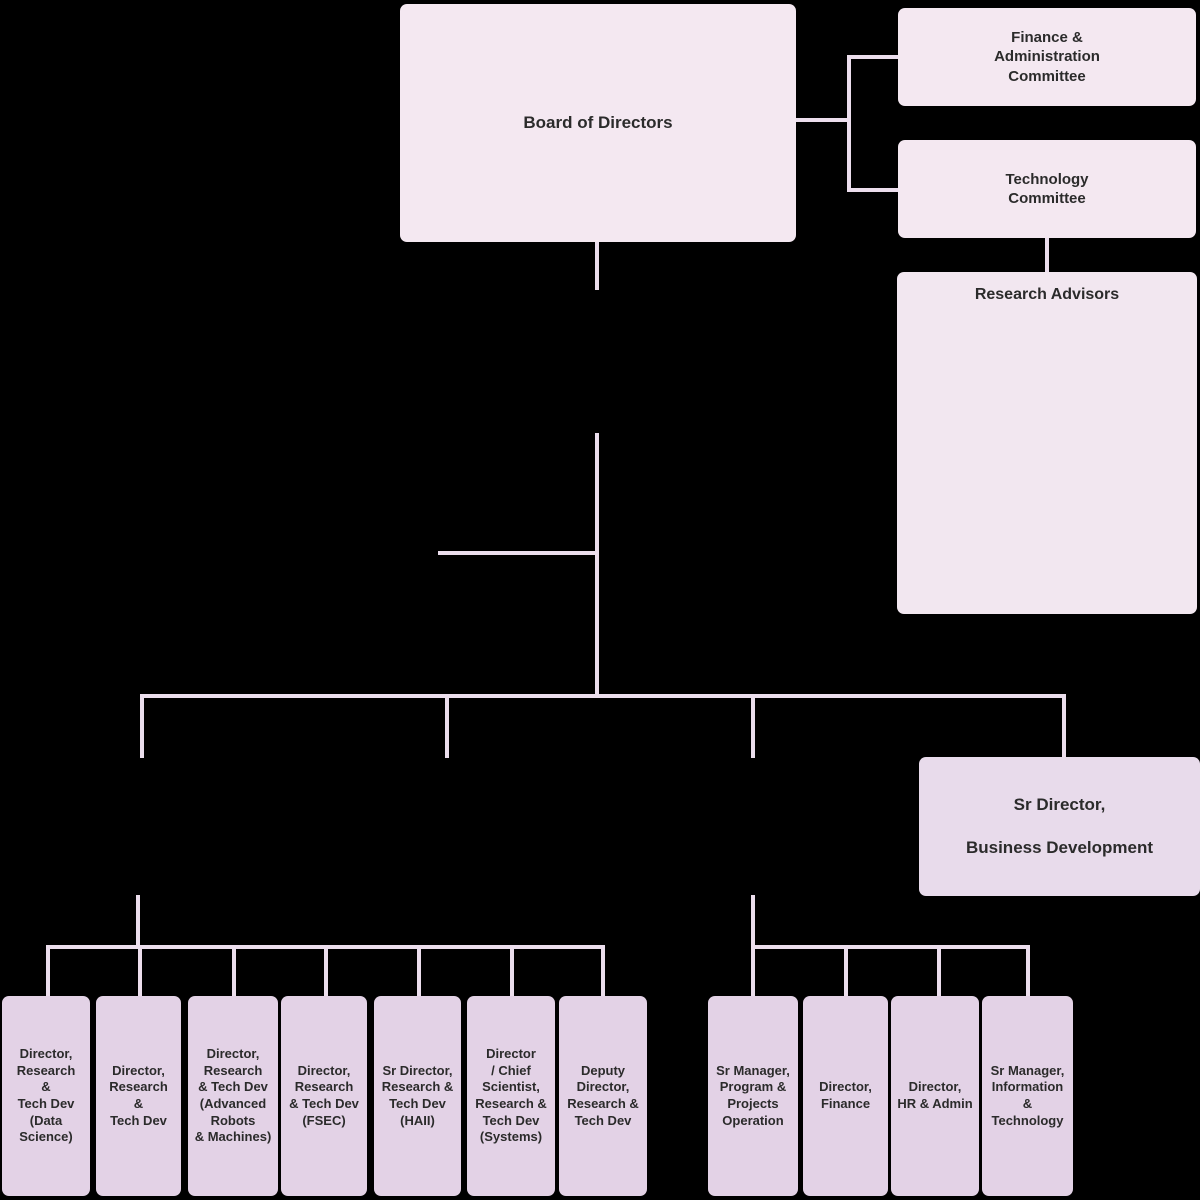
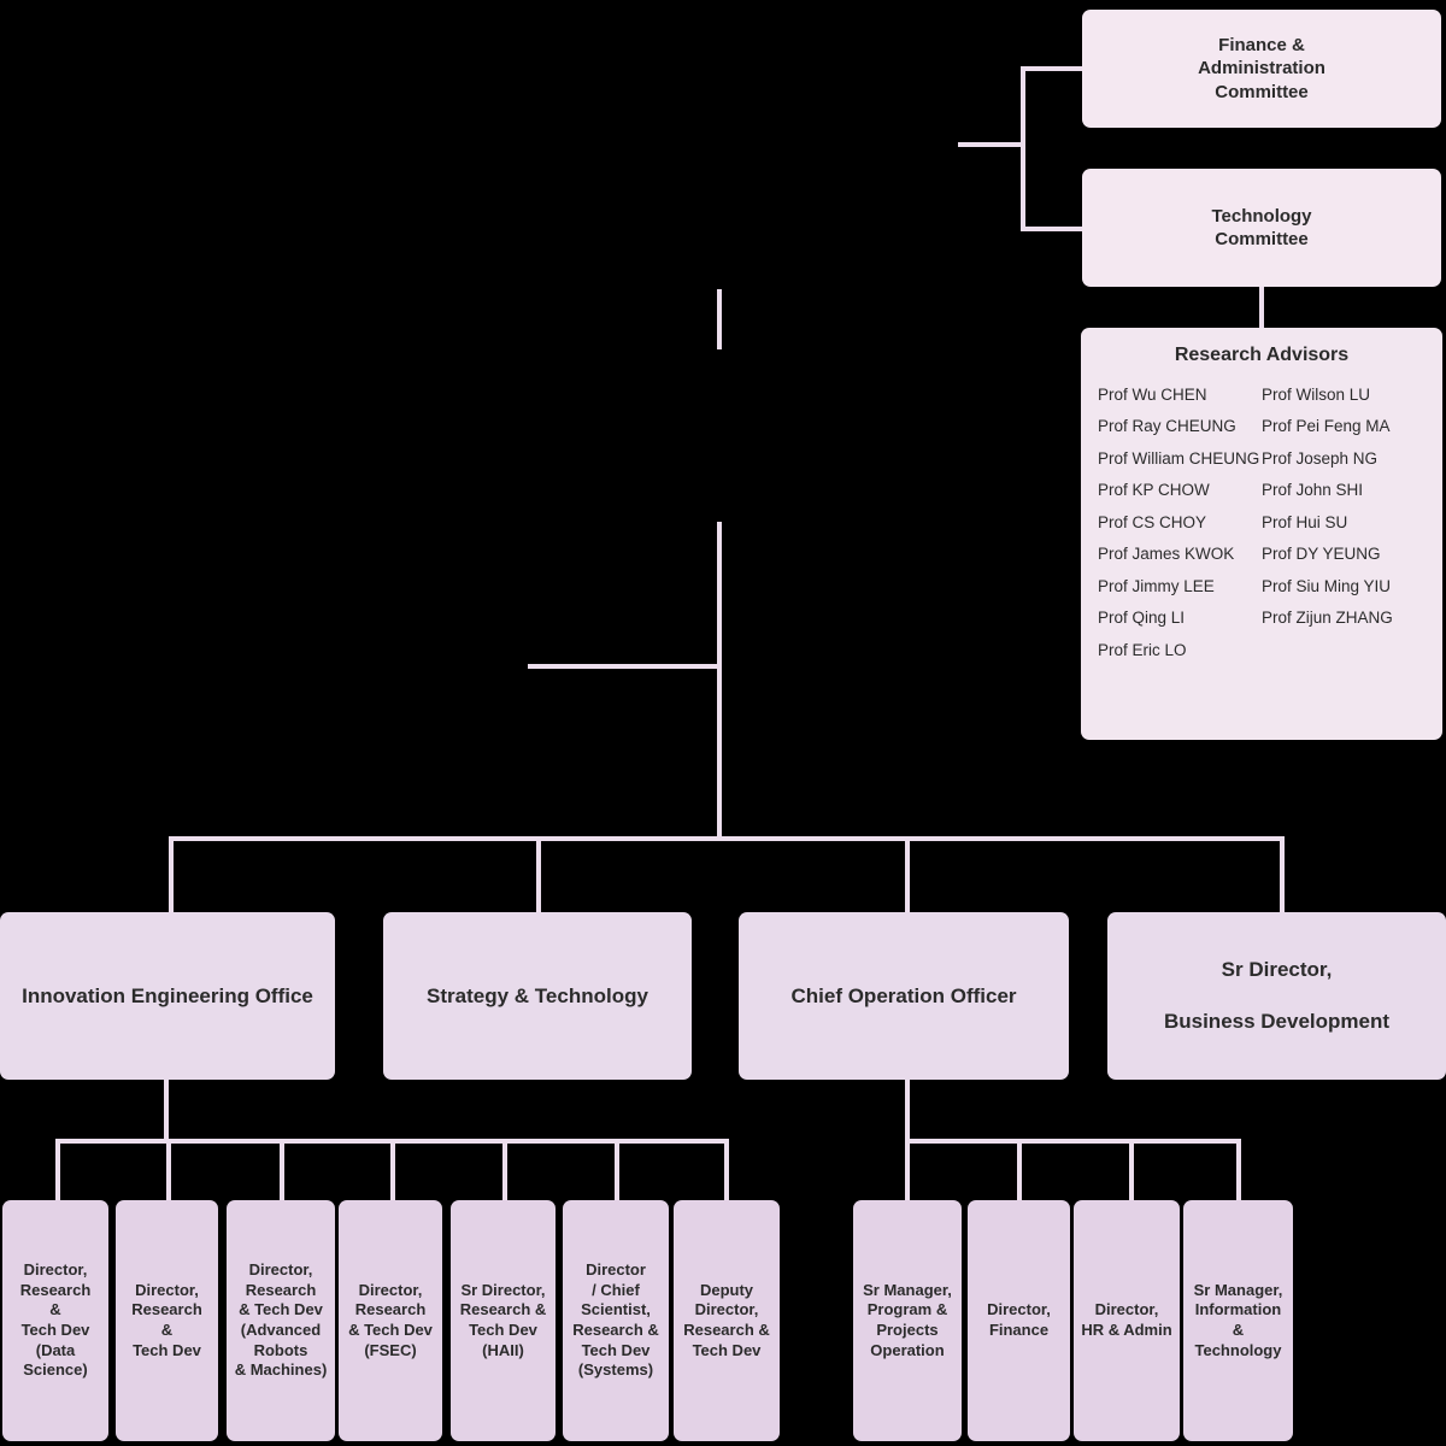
- Board of Directors
  Finance &
  Administration
  Committee
  Technology
  Committee
  Research Advisors
+ Prof Wu CHEN
+ Prof Ray CHEUNG
+ Prof William CHEUNG
+ Prof KP CHOW
+ Prof CS CHOY
+ Prof James KWOK
+ Prof Jimmy LEE
+ Prof Qing LI
+ Prof Eric LO
+ Prof Wilson LU
+ Prof Pei Feng MA
+ Prof Joseph NG
+ Prof John SHI
+ Prof Hui SU
+ Prof DY YEUNG
+ Prof Siu Ming YIU
+ Prof Zijun ZHANG
+ Innovation Engineering Office
+ Strategy & Technology
+ Chief Operation Officer
  Sr Director,
  Business Development
  Director,
  Research
  &
  Tech Dev
  (Data
  Science)
  Director,
  Research
  &
  Tech Dev
  Director,
  Research
  & Tech Dev
  (Advanced
  Robots
  & Machines)
  Director,
  Research
  & Tech Dev
  (FSEC)
  Sr Director,
  Research &
  Tech Dev
  (HAII)
  Director
  / Chief
  Scientist,
  Research &
  Tech Dev
  (Systems)
  Deputy
  Director,
  Research &
  Tech Dev
  Sr Manager,
  Program &
  Projects
  Operation
  Director,
  Finance
  Director,
  HR & Admin
  Sr Manager,
  Information
  &
  Technology
